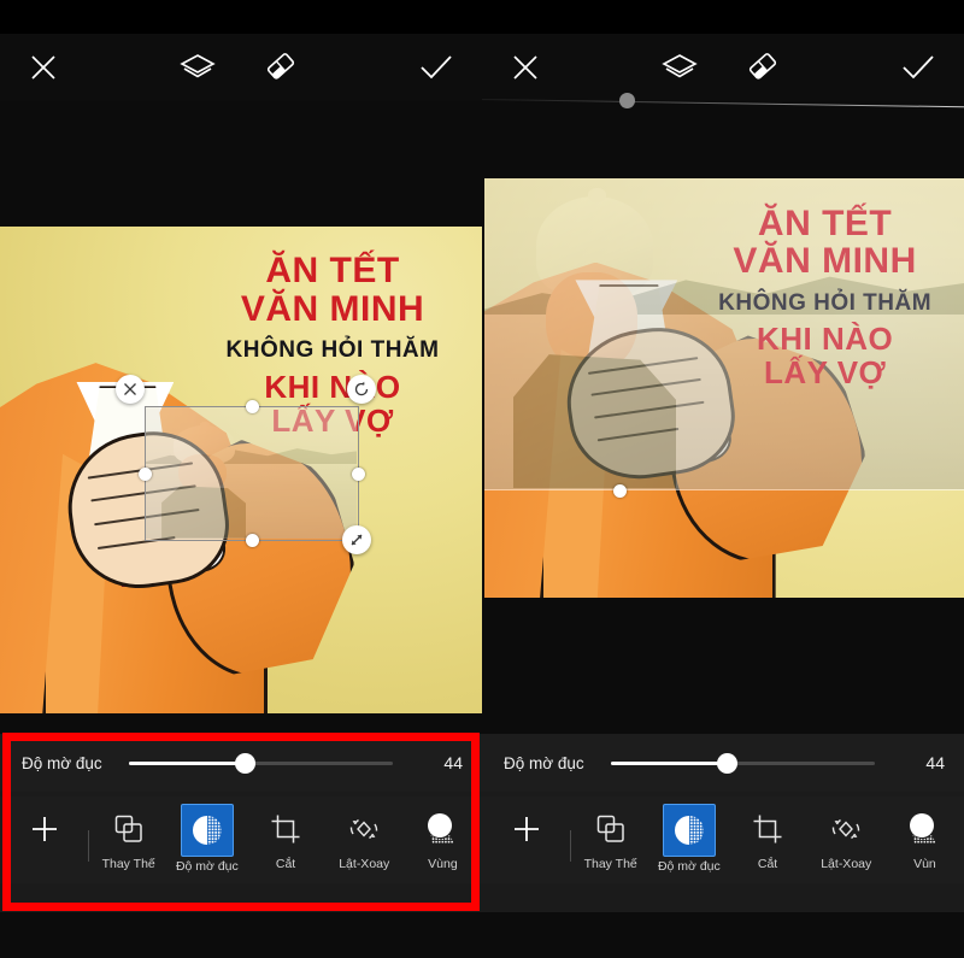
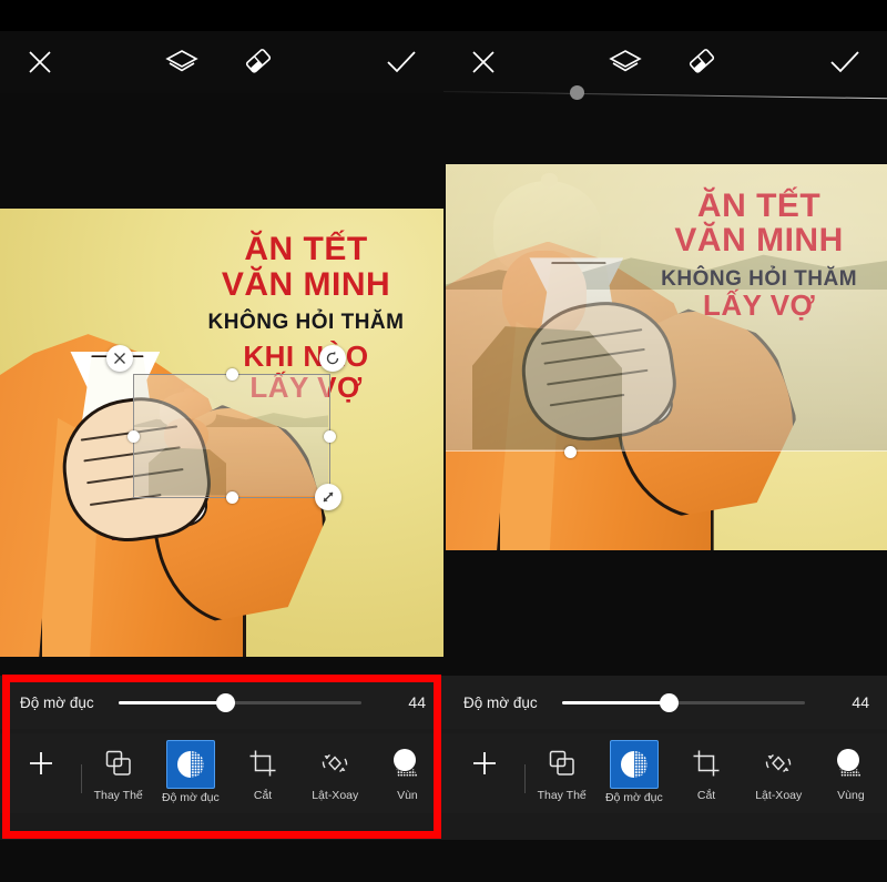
  ĂN TẾT
  VĂN MINH
  KHÔNG HỎI THĂM
  KHI NO
  LẤY VỢ
  Độ mờ đục
  44
  Thay Thế
  Độ mờ đục
  Cắt
  Lật-Xoay
- Vùng
+ Vùn
  ĂN TẾT
  VĂN MINH
  KHÔNG HỎI THĂM
- KHI NÀO
  LẤY VỢ
  Độ mờ đục
  44
  Thay Thế
  Độ mờ đục
  Cắt
  Lật-Xoay
- Vùn
+ Vùng
